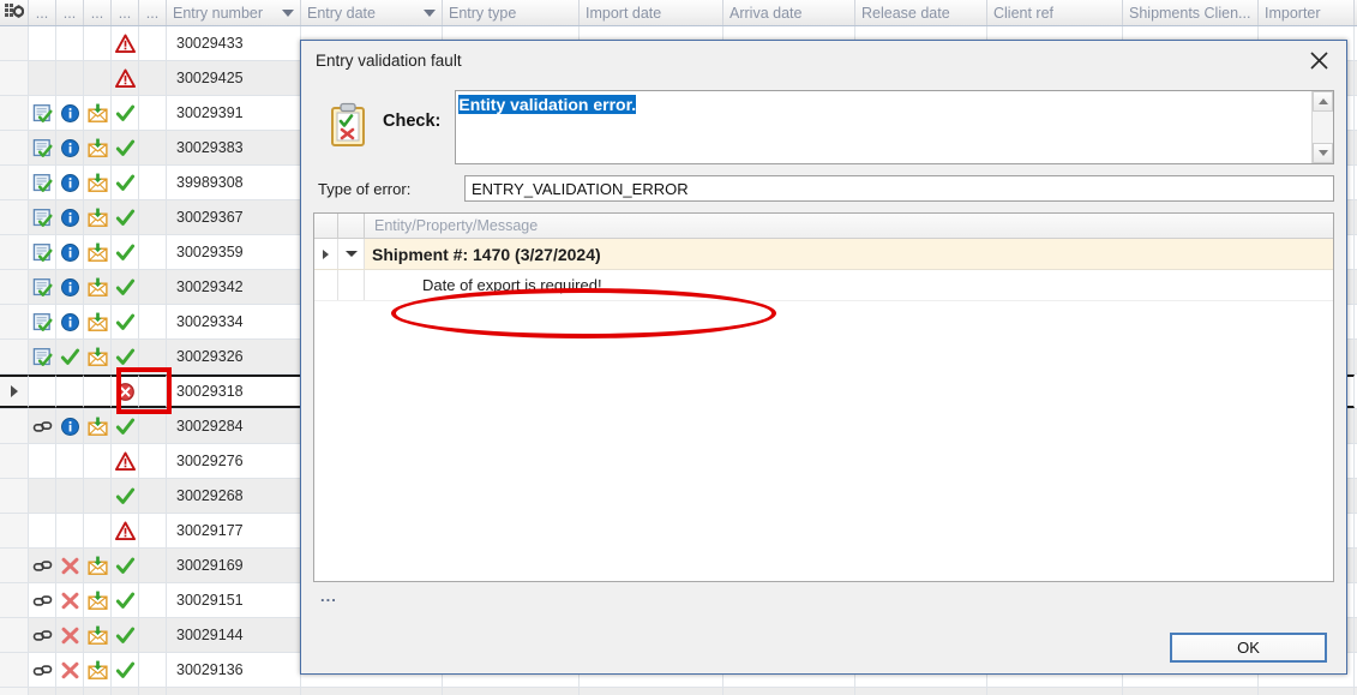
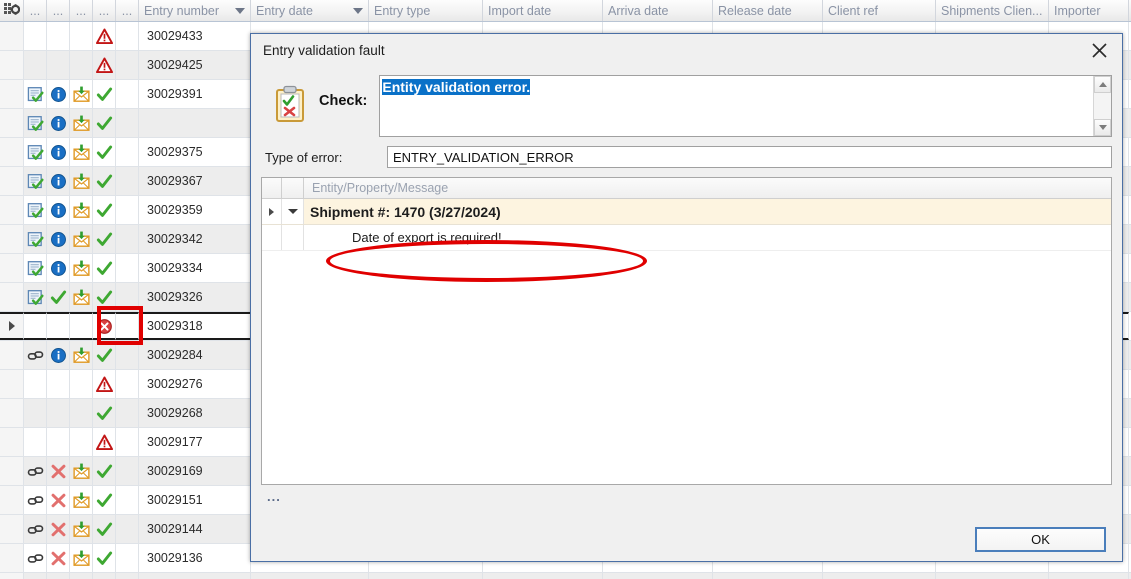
  ...
  ...
  ...
  ...
  ...
  Entry number
  Entry date
  Entry type
  Import date
  Arriva date
  Release date
  Client ref
  Shipments Clien...
  Importer
  30029433
  30029425
  30029391
- 30029383
- 39989308
+ 30029375
  30029367
  30029359
  30029342
  30029334
  30029326
  30029318
  30029284
  30029276
  30029268
  30029177
  30029169
  30029151
  30029144
  30029136
  Entry validation fault
  Check:
  Entity validation error.
  Type of error:
  ENTRY_VALIDATION_ERROR
  Entity/Property/Message
  Shipment #: 1470 (3/27/2024)
  Date of export is required!
  ...
  OK
